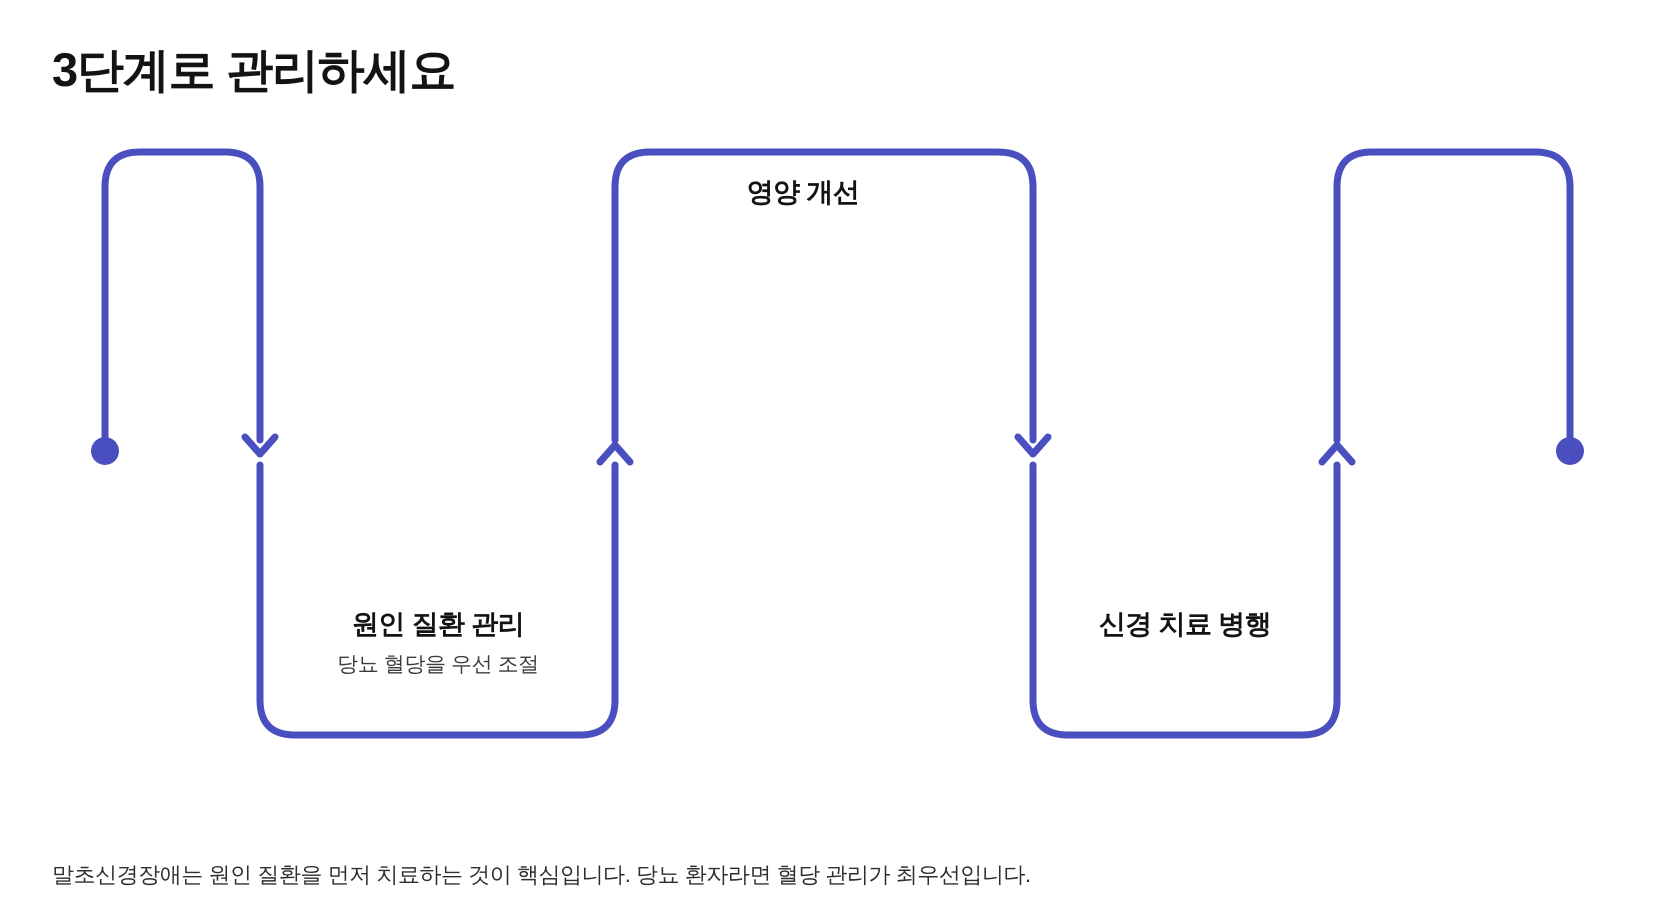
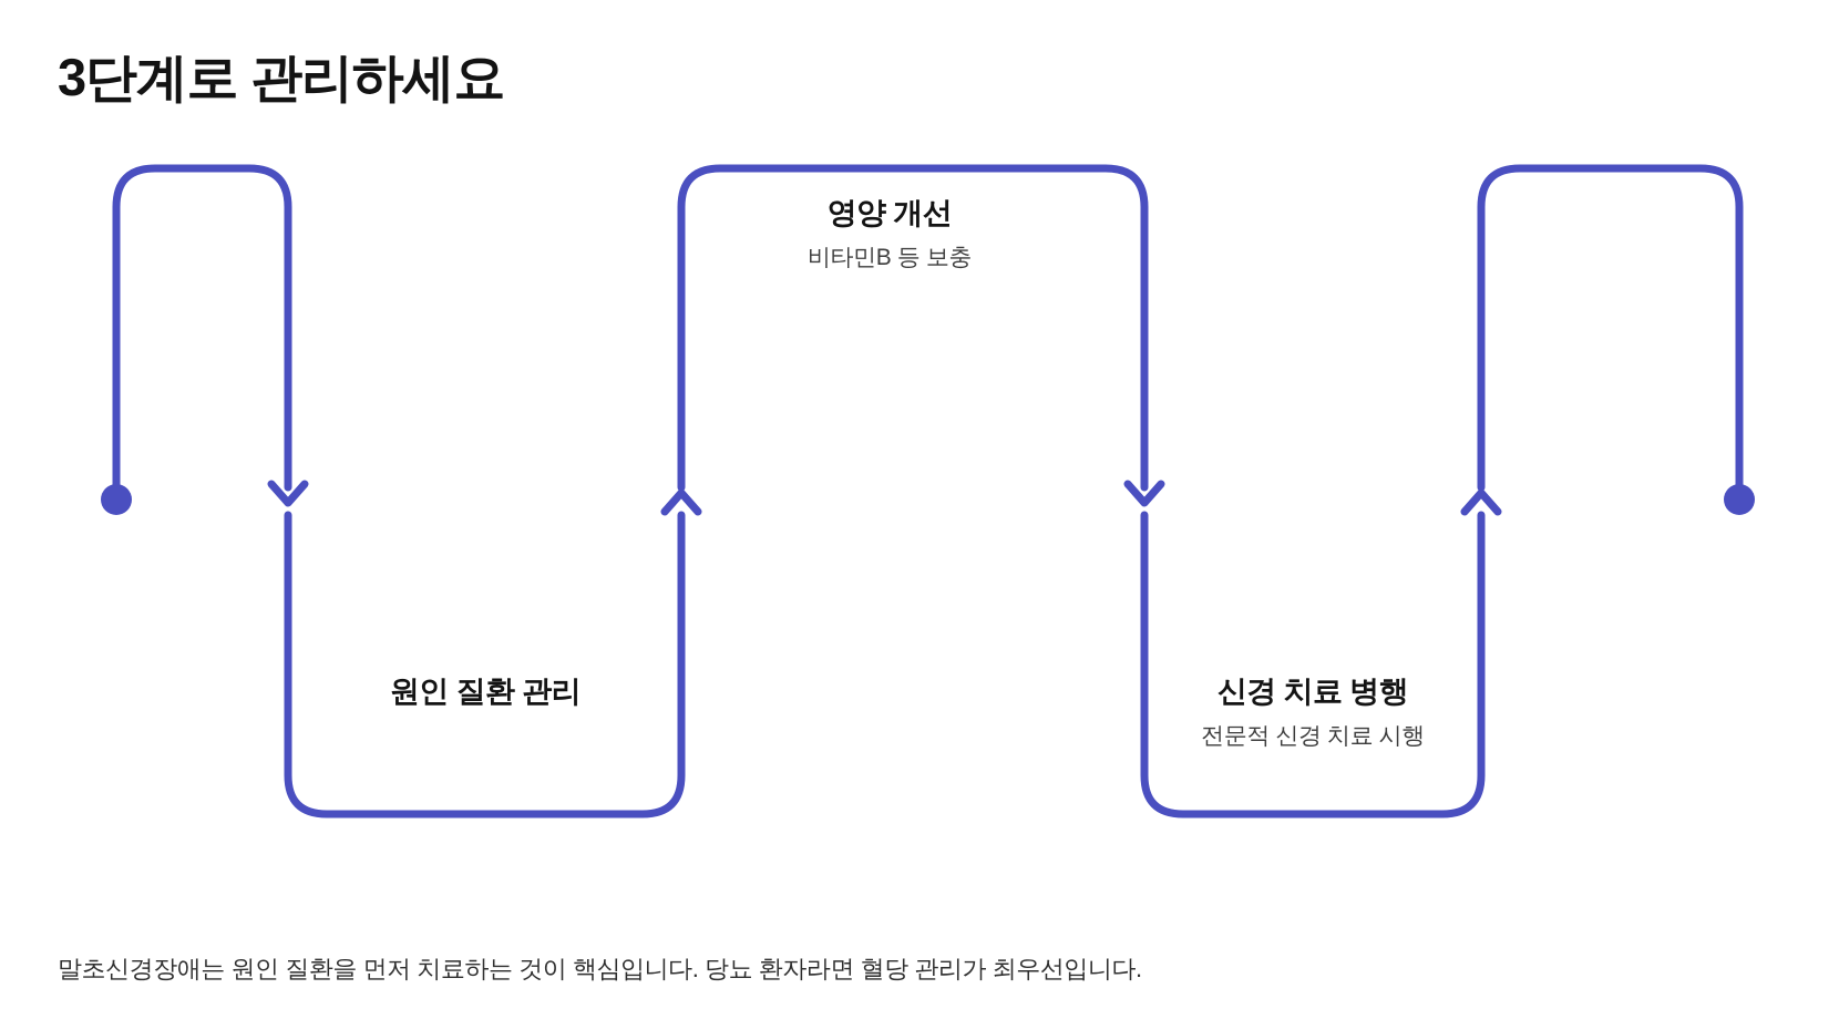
  3단계로 관리하세요
  영양 개선
+ 비타민B 등 보충
  원인 질환 관리
- 당뇨 혈당을 우선 조절
  신경 치료 병행
+ 전문적 신경 치료 시행
  말초신경장애는 원인 질환을 먼저 치료하는 것이 핵심입니다. 당뇨 환자라면 혈당 관리가 최우선입니다.
